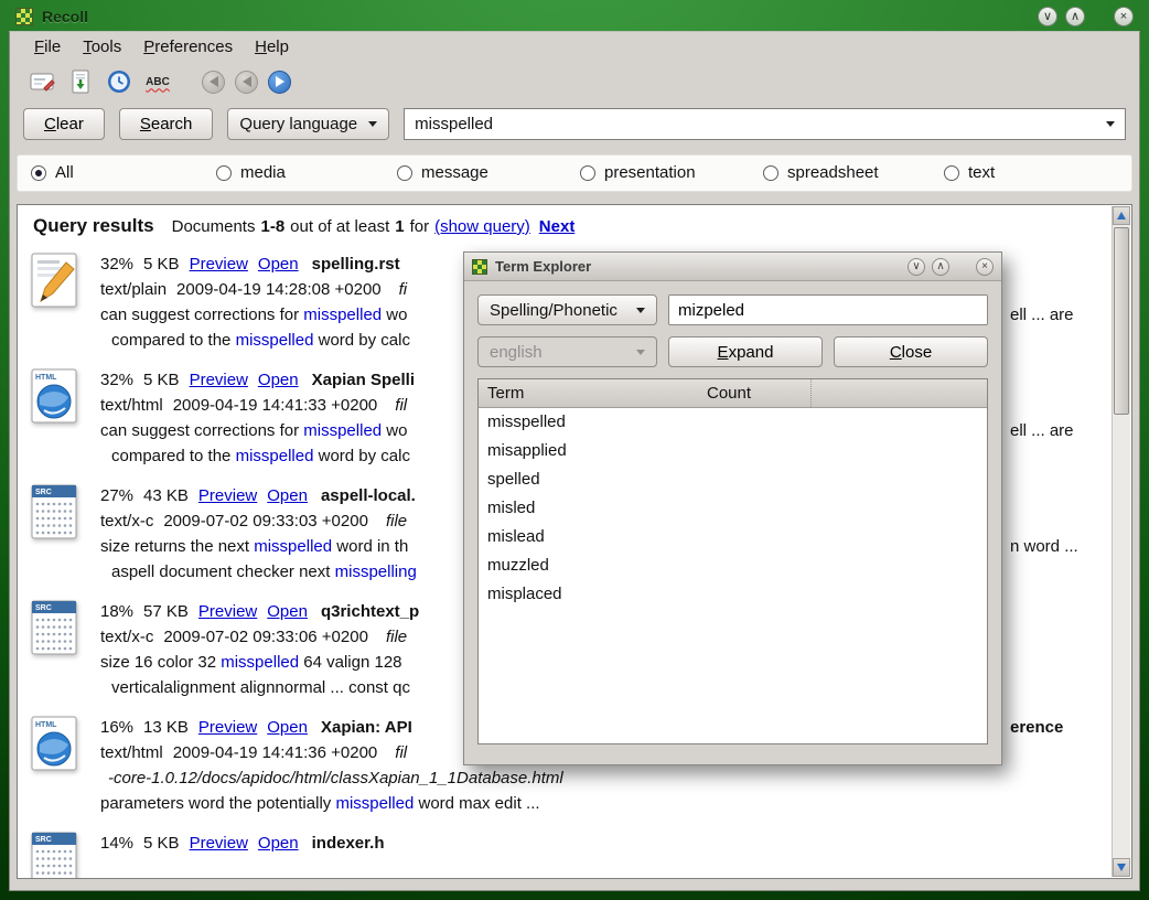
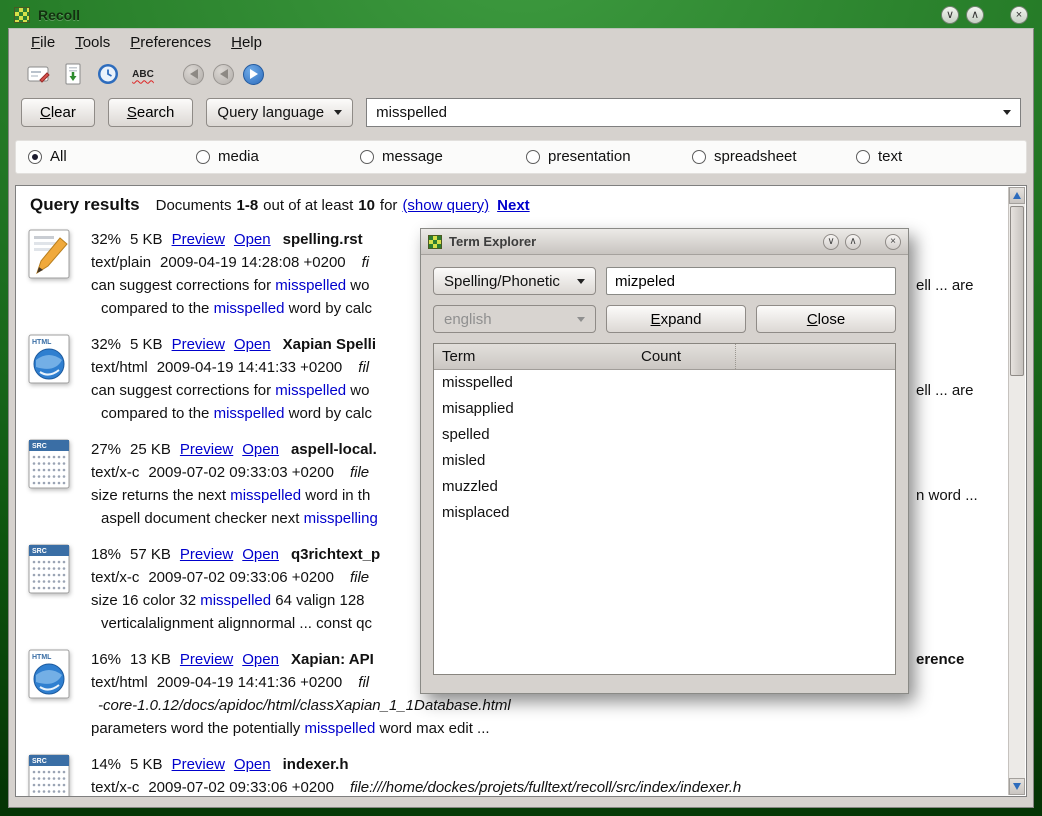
  Recoll
  ∨
  ∧
  ×
  File Tools Preferences Help
  ABC
  Clear
  Search
  Query language
  misspelled
  All
  media
  message
  presentation
  spreadsheet
  text
  Query results
- Documents 1-8 out of at least 1 for (show query) Next
+ Documents 1-8 out of at least 10 for (show query) Next
  32% 5 KB Preview Open spelling.rst
  text/plain 2009-04-19 14:28:08 +0200 fi
  can suggest corrections for misspelled wo
  ell ... are
  compared to the misspelled word by calc
  32% 5 KB Preview Open Xapian Spelli
  text/html 2009-04-19 14:41:33 +0200 fil
  can suggest corrections for misspelled wo
  ell ... are
  compared to the misspelled word by calc
- 27% 43 KB Preview Open aspell-local.
+ 27% 25 KB Preview Open aspell-local.
  text/x-c 2009-07-02 09:33:03 +0200 file
  size returns the next misspelled word in th
  n word ...
  aspell document checker next misspelling
  18% 57 KB Preview Open q3richtext_p
  text/x-c 2009-07-02 09:33:06 +0200 file
  size 16 color 32 misspelled 64 valign 128
  verticalalignment alignnormal ... const qc
  16% 13 KB Preview Open Xapian: API
  erence
  text/html 2009-04-19 14:41:36 +0200 fil
  -core-1.0.12/docs/apidoc/html/classXapian_1_1Database.html
  parameters word the potentially misspelled word max edit ...
  14% 5 KB Preview Open indexer.h
+ text/x-c 2009-07-02 09:33:06 +0200 file:///home/dockes/projets/fulltext/recoll/src/index/indexer.h
  Term Explorer
  ∨
  ∧
  ×
  Spelling/Phonetic
  mizpeled
  english
  Expand
  Close
  Term
  Count
  misspelled
  misapplied
  spelled
  misled
- mislead
  muzzled
  misplaced
